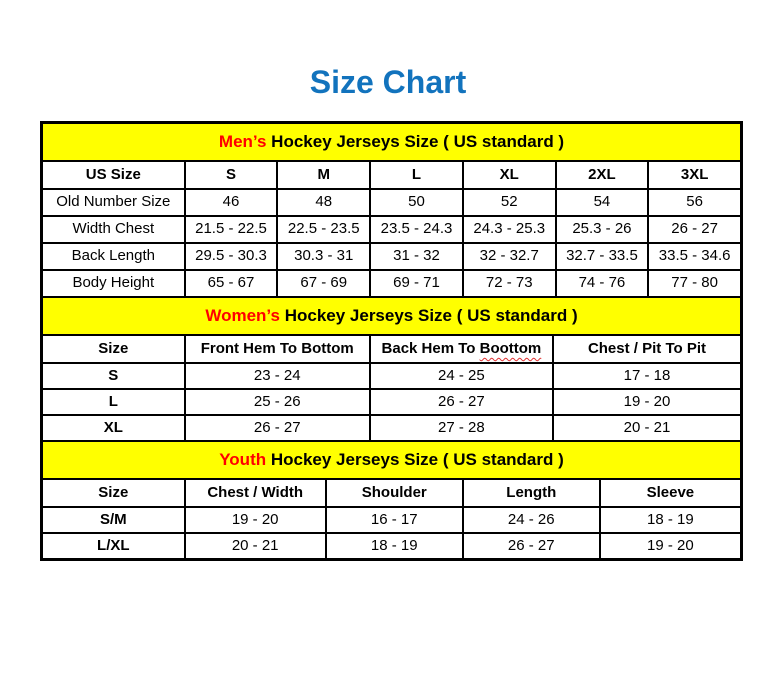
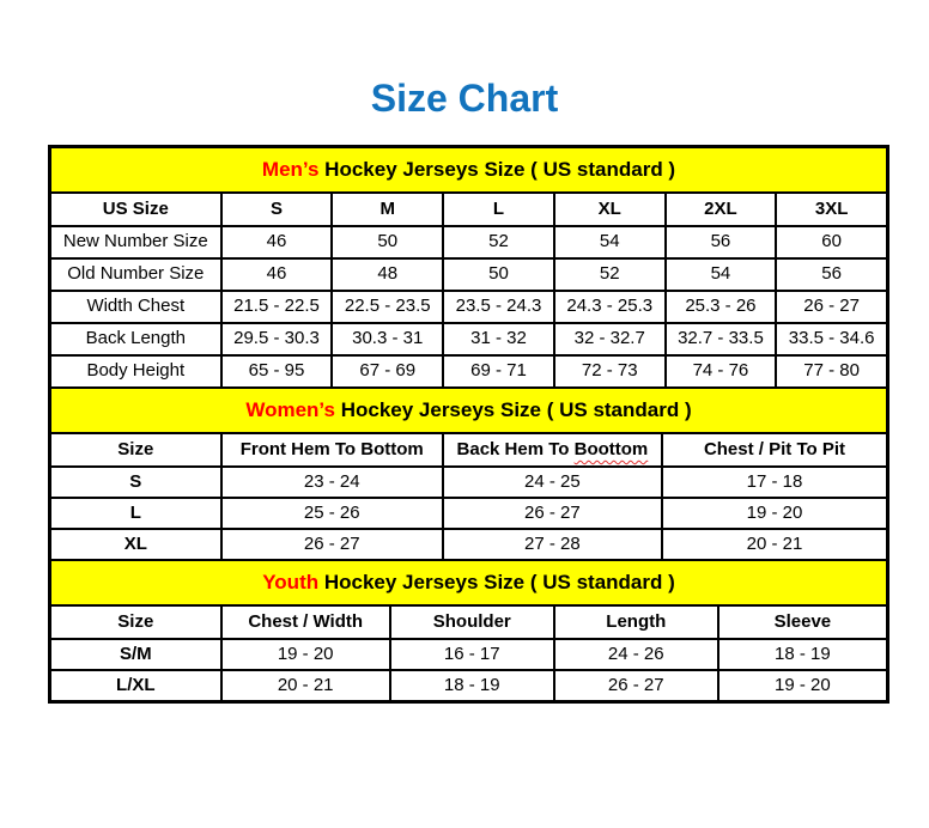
  Size Chart
  Men’s Hockey Jerseys Size ( US standard )
  US Size	S	M	L	XL	2XL	3XL
+ New Number Size	46	50	52	54	56	60
  Old Number Size	46	48	50	52	54	56
  Width Chest	21.5 - 22.5	22.5 - 23.5	23.5 - 24.3	24.3 - 25.3	25.3 - 26	26 - 27
  Back Length	29.5 - 30.3	30.3 - 31	31 - 32	32 - 32.7	32.7 - 33.5	33.5 - 34.6
- Body Height	65 - 67	67 - 69	69 - 71	72 - 73	74 - 76	77 - 80
+ Body Height	65 - 95	67 - 69	69 - 71	72 - 73	74 - 76	77 - 80
  Women’s Hockey Jerseys Size ( US standard )
  Size	Front Hem To Bottom	Back Hem To Boottom	Chest / Pit To Pit
  S	23 - 24	24 - 25	17 - 18
  L	25 - 26	26 - 27	19 - 20
  XL	26 - 27	27 - 28	20 - 21
  Youth Hockey Jerseys Size ( US standard )
  Size	Chest / Width	Shoulder	Length	Sleeve
  S/M	19 - 20	16 - 17	24 - 26	18 - 19
  L/XL	20 - 21	18 - 19	26 - 27	19 - 20
